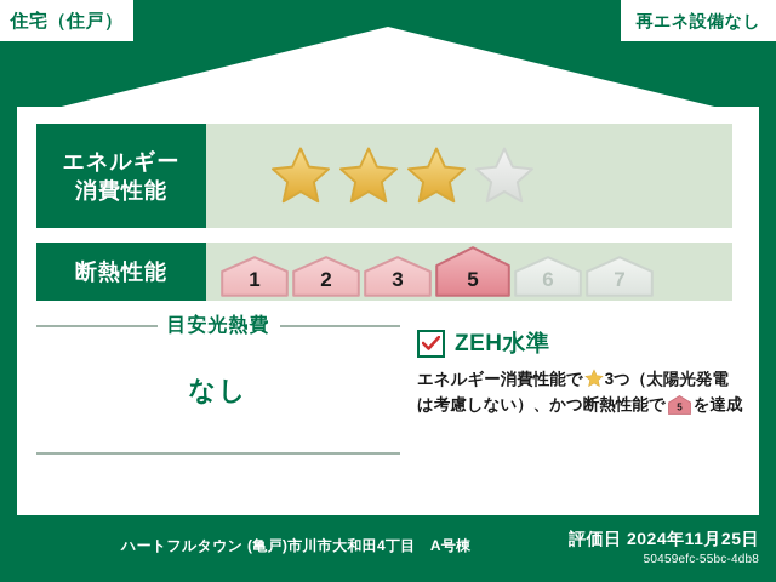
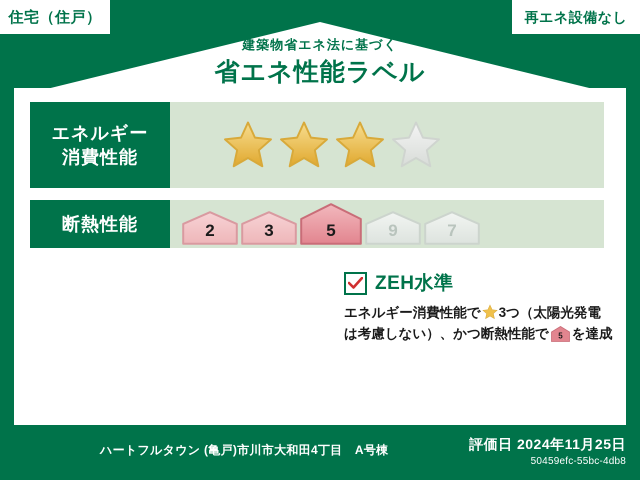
+ 建築物省エネ法に基づく
+ 省エネ性能ラベル
  住宅（住戸）
  再エネ設備なし
  エネルギー
  消費性能
  断熱性能
- 1
  2
  3
  5
- 6
+ 9
  7
- 目安光熱費
- なし
  ZEH水準
  エネルギー消費性能で 3つ（太陽光発電
  は考慮しない）、かつ断熱性能で
  5
  を達成
  ハートフルタウン (亀戸)市川市大和田4丁目 A号棟
  評価日 2024年11月25日
  50459efc-55bc-4db8
